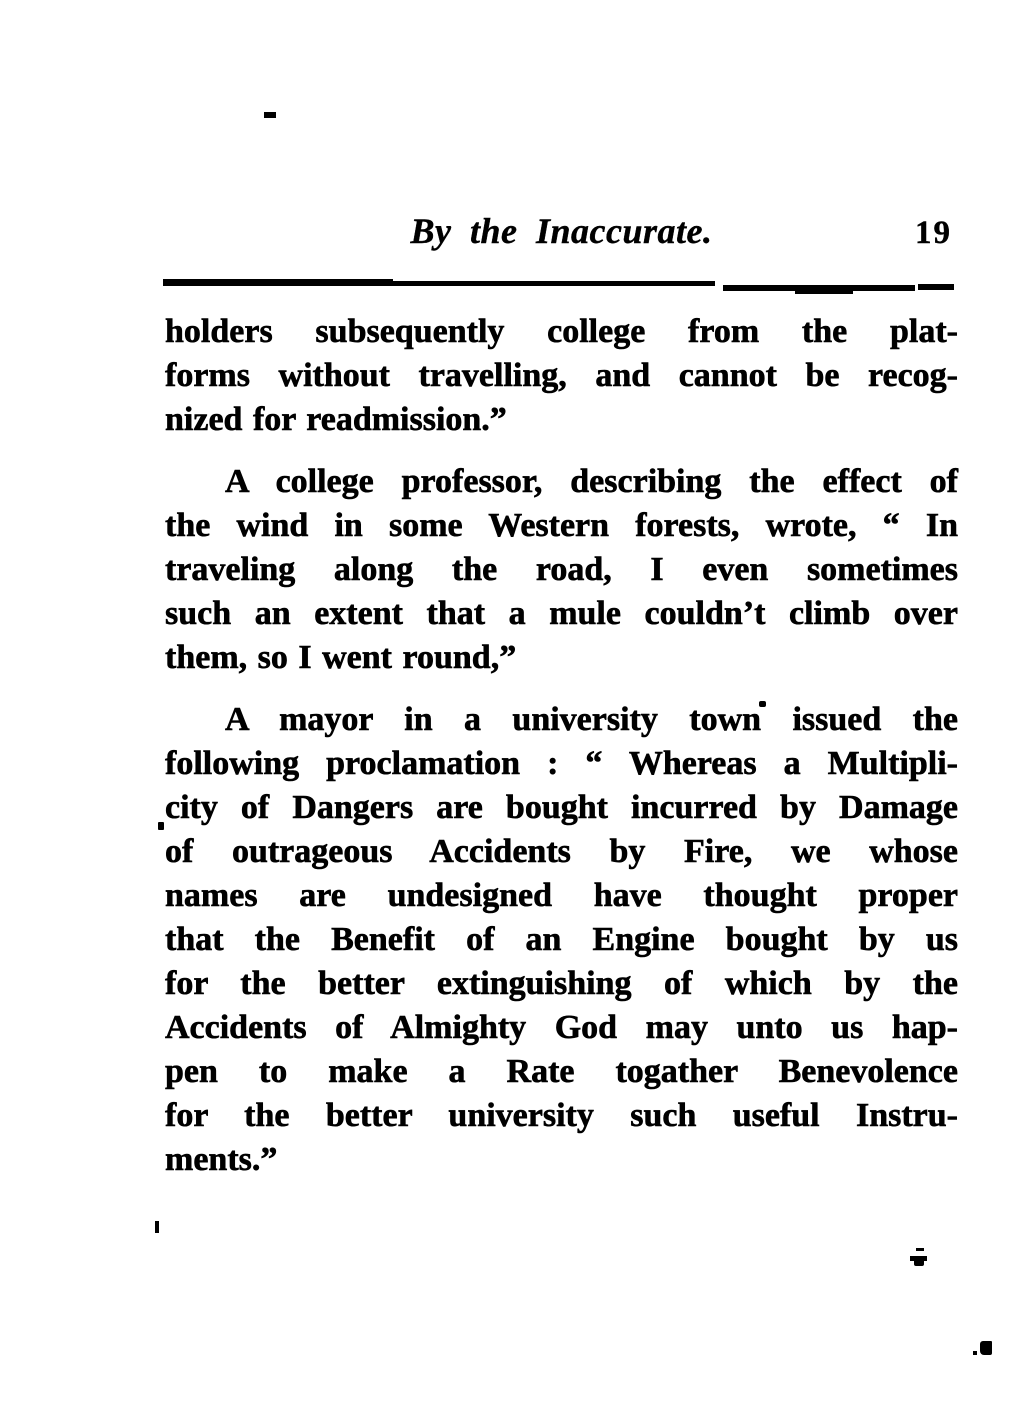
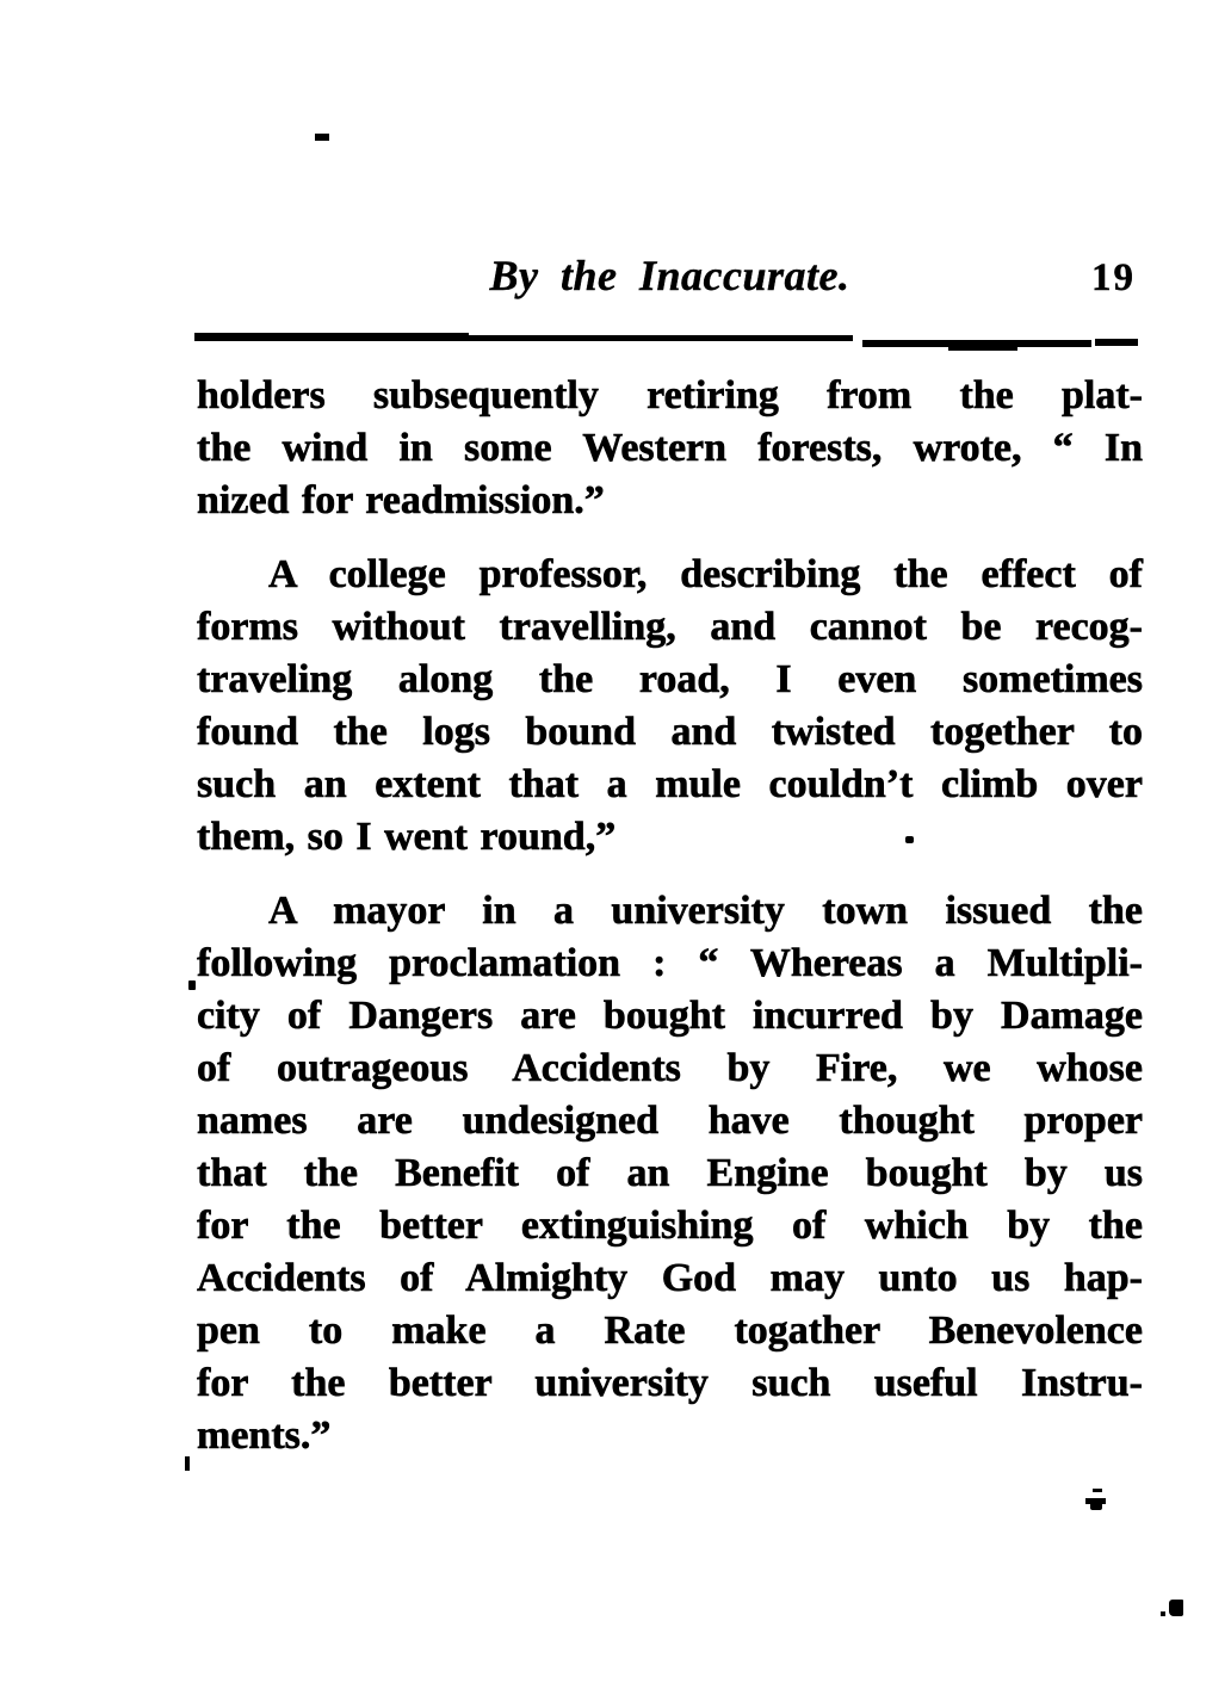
  By the Inaccurate.
  19
- holders subsequently college from the plat-
+ holders subsequently retiring from the plat-
- forms without travelling, and cannot be recog-
+ the wind in some Western forests, wrote, “ In
  nized for readmission.”
  A college professor, describing the effect of
- the wind in some Western forests, wrote, “ In
+ forms without travelling, and cannot be recog-
  traveling along the road, I even sometimes
+ found the logs bound and twisted together to
  such an extent that a mule couldn’t climb over
  them, so I went round,”
  A mayor in a university town issued the
  following proclamation : “ Whereas a Multipli-
  city of Dangers are bought incurred by Damage
  of outrageous Accidents by Fire, we whose
  names are undesigned have thought proper
  that the Benefit of an Engine bought by us
  for the better extinguishing of which by the
  Accidents of Almighty God may unto us hap-
  pen to make a Rate togather Benevolence
  for the better university such useful Instru-
  ments.”
